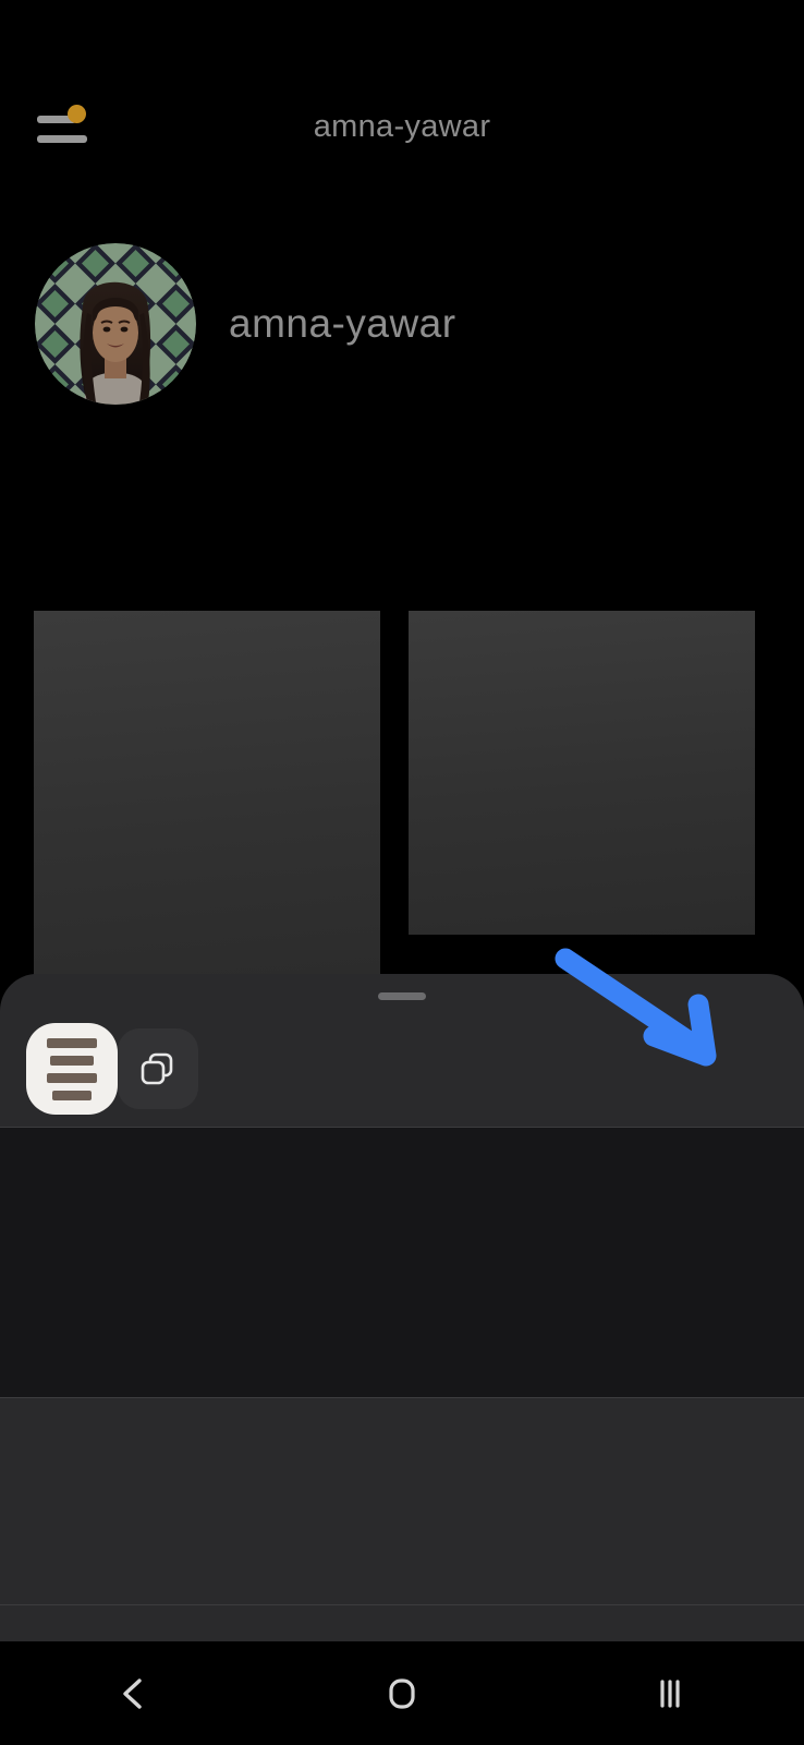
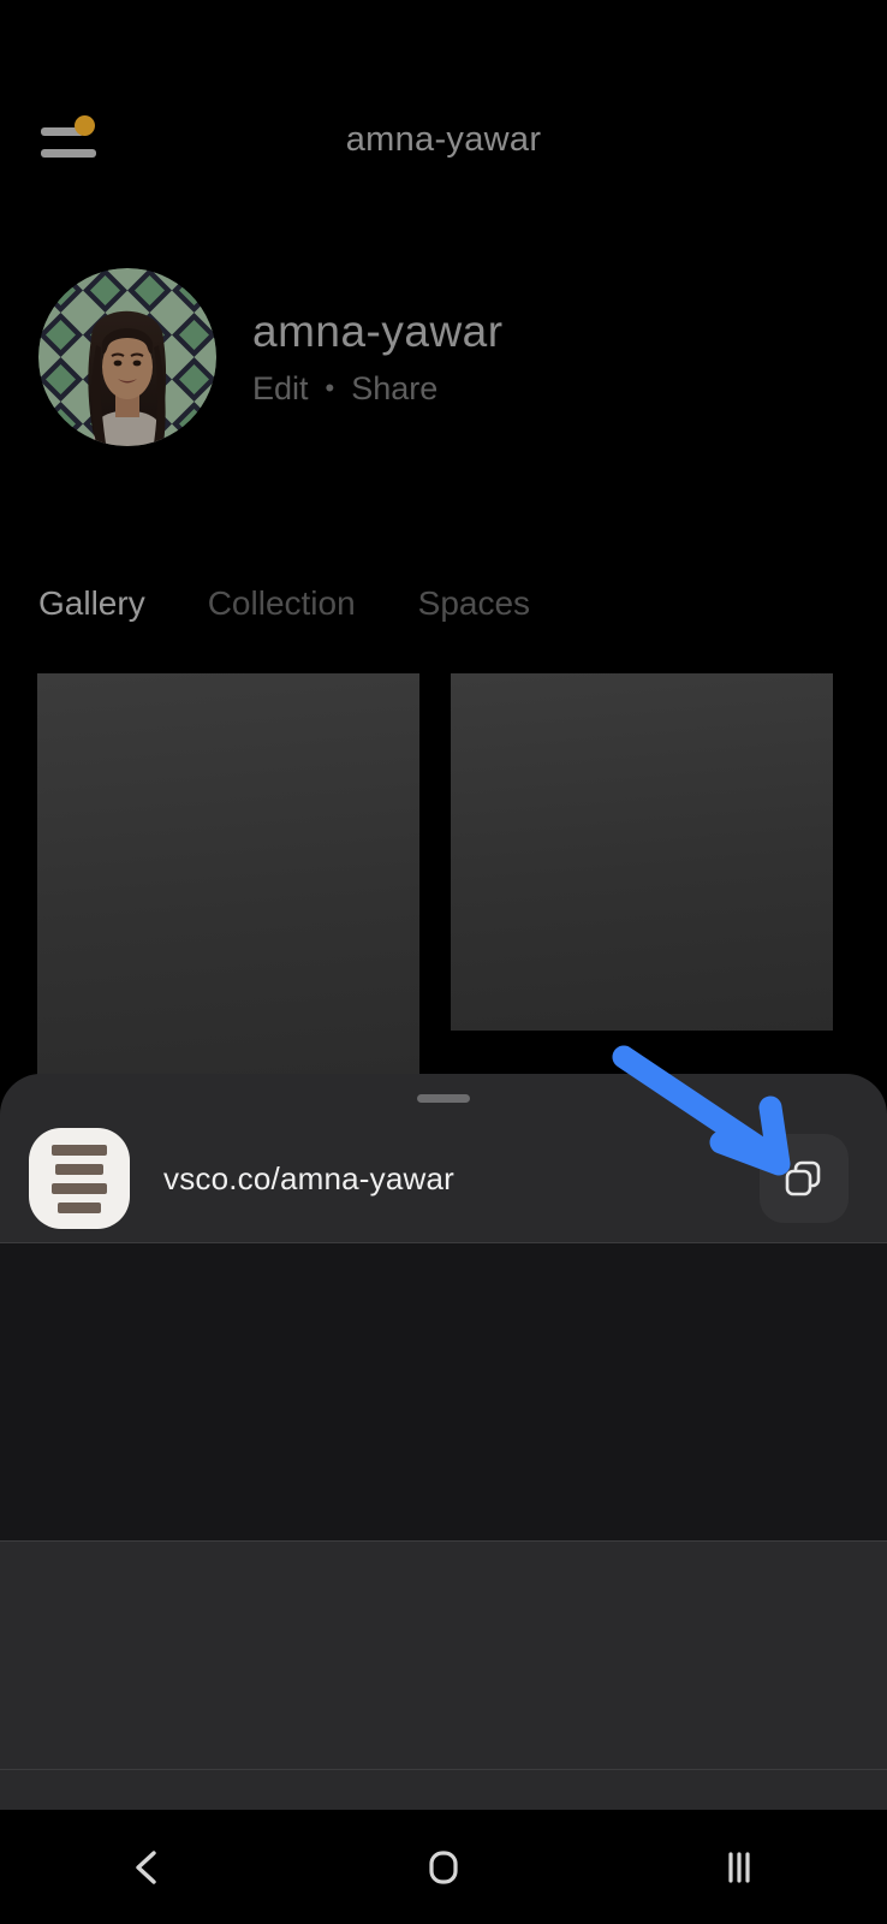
  amna-yawar
  amna-yawar
+ Edit
+ •
+ Share
+ Gallery
+ Collection
+ Spaces
+ vsco.co/amna-yawar
